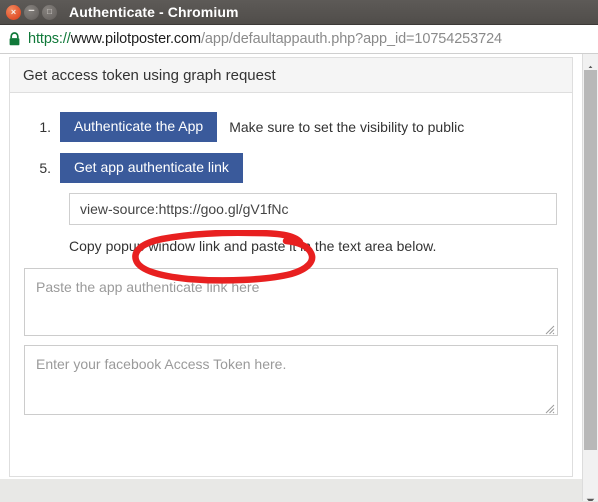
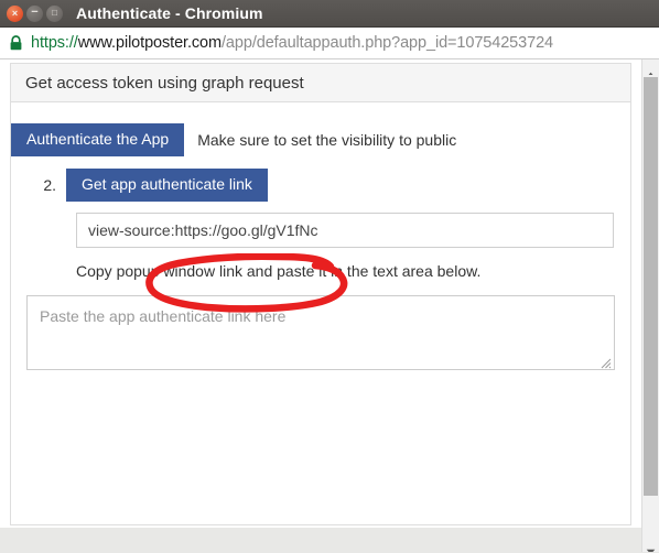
  ×
  −
  □
  Authenticate - Chromium
  https://www.pilotposter.com/app/defaultappauth.php?app_id=10754253724
  Get access token using graph request
- 1.
  Authenticate the App
  Make sure to set the visibility to public
- 5.
+ 2.
  Get app authenticate link
  view-source:https://goo.gl/gV1fNc
  Copy popu window link and paste it the text area below.
  Paste the app authenticate link here
- Enter your facebook Access Token here.
